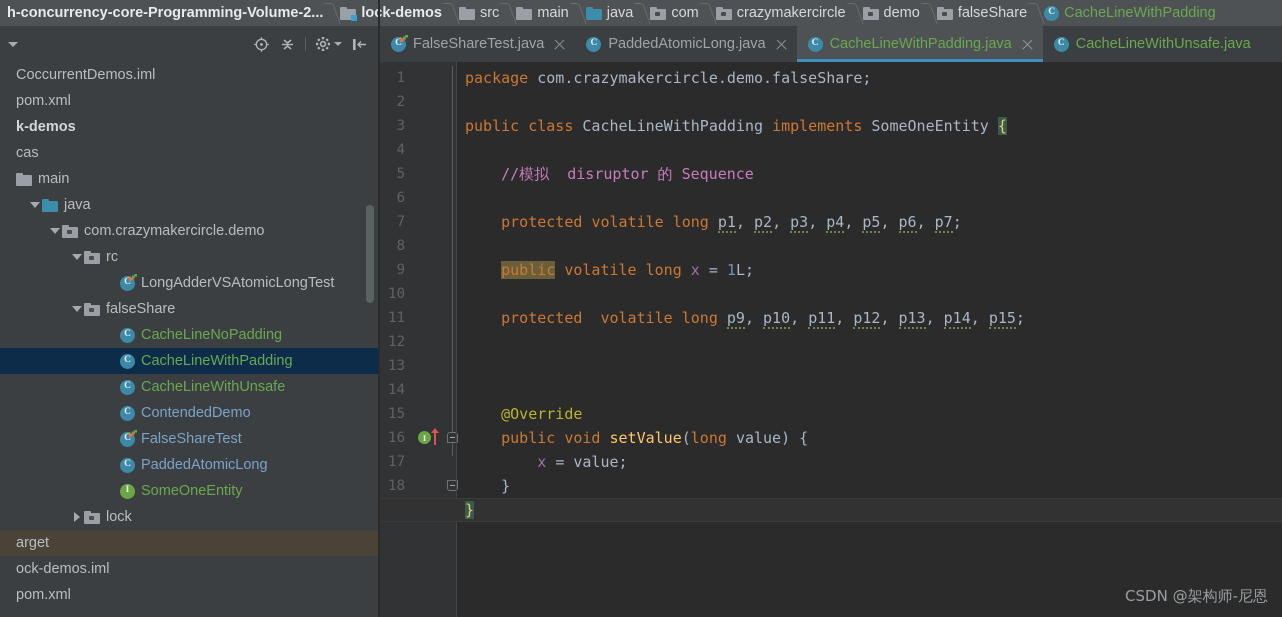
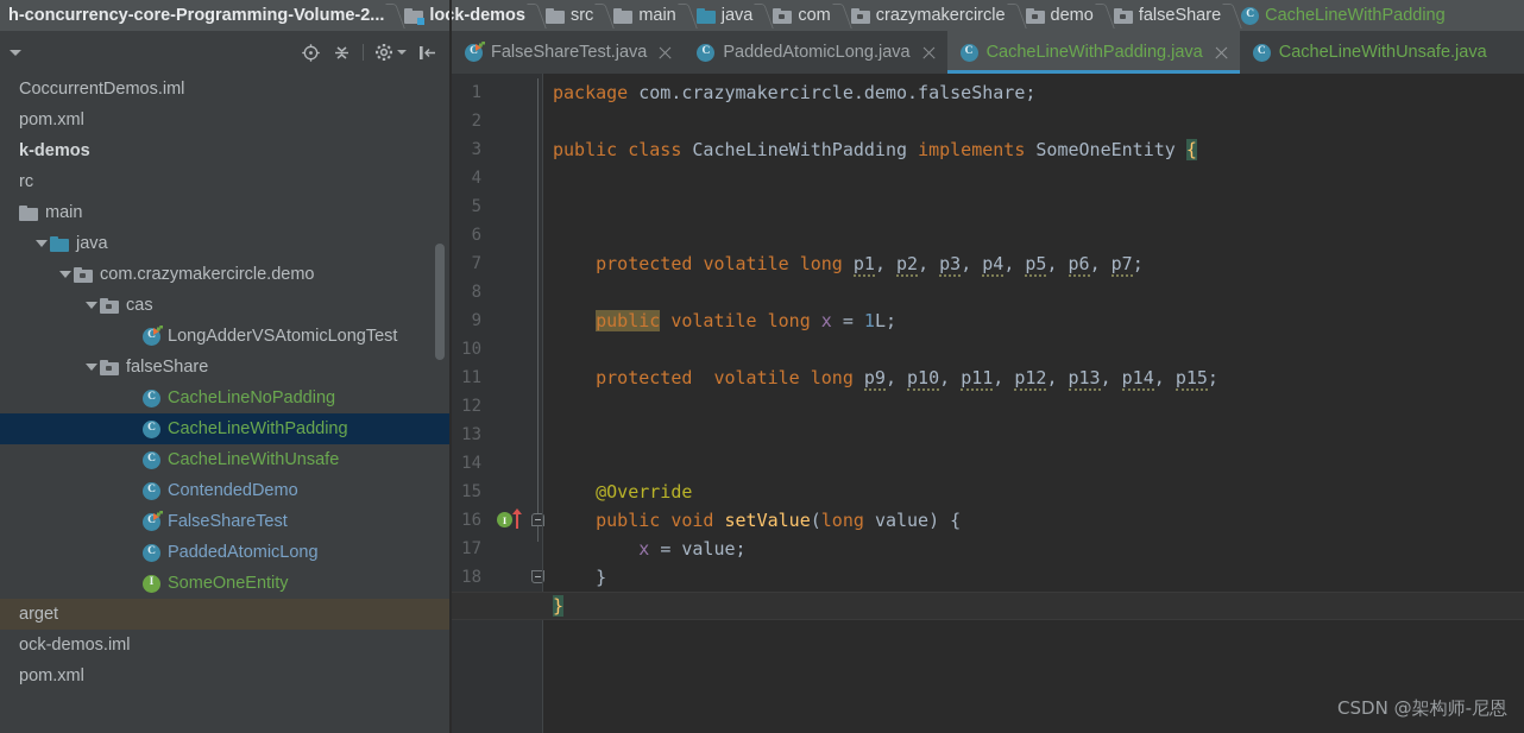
  h-concurrency-core-Programming-Volume-2...
  lok-demos
  src
  main
  java
  com
  crazymakercircle
  demo
  falseShare
  C
  CacheLineWithPadding
  CoccurrentDemos.iml
  pom.xml
  k-demos
- cas
+ rc
  main
  java
  com.crazymakercircle.demo
- rc
+ cas
  C
  LongAdderVSAtomicLongTest
  falseShare
  C
  CacheLineNoPadding
  C
  CacheLineWithPadding
  C
  CacheLineWithUnsafe
  C
  ContendedDemo
  C
  FalseShareTest
  C
  PaddedAtomicLong
  I
  SomeOneEntity
- lock
  arget
  ock-demos.iml
  pom.xml
  C
  FalseShareTest.java
  C
  PaddedAtomicLong.java
  C
  CacheLineWithPadding.java
  C
  CacheLineWithUnsafe.java
  1
  2
  3
  4
  5
  6
  7
  8
  9
  10
  11
  12
  13
  14
  15
  16
  17
  18
  I
  package com.crazymakercircle.demo.falseShare;
  public class CacheLineWithPadding implements SomeOneEntity {
- //模拟 disruptor 的 Sequence
  protected volatile long p1, p2, p3, p4, p5, p6, p7;
  public volatile long x = 1L;
  protected volatile long p9, p10, p11, p12, p13, p14, p15;
  @Override
  public void setValue(long value) {
  x = value;
  }
  }
  CSDN @架构师-尼恩
